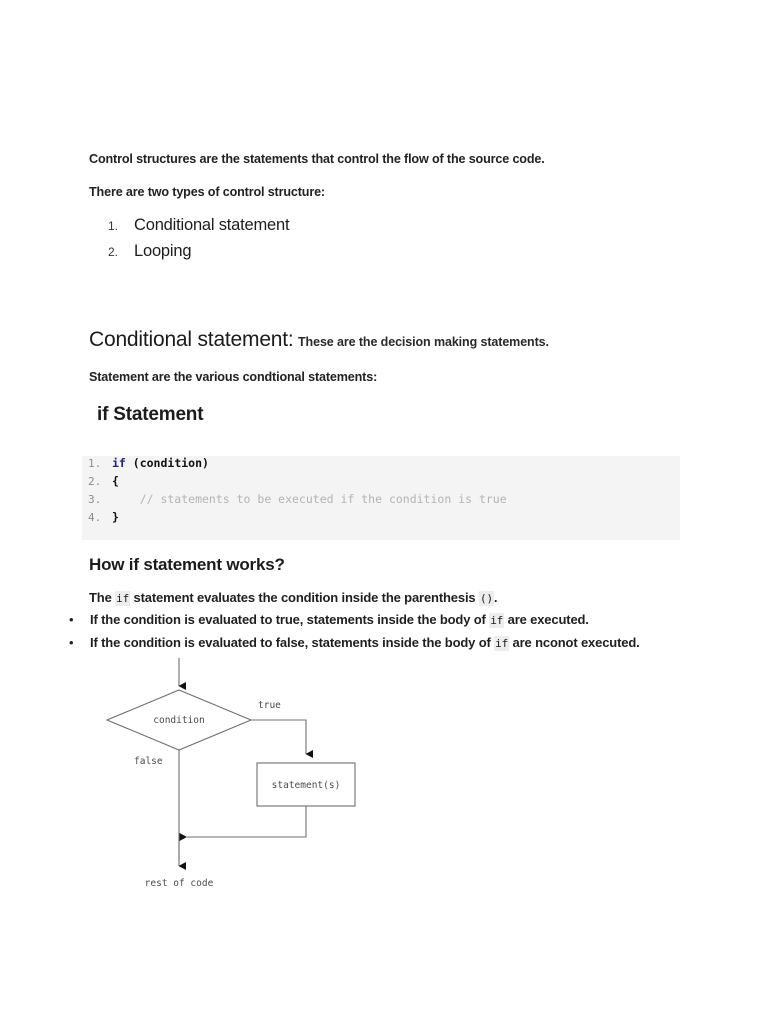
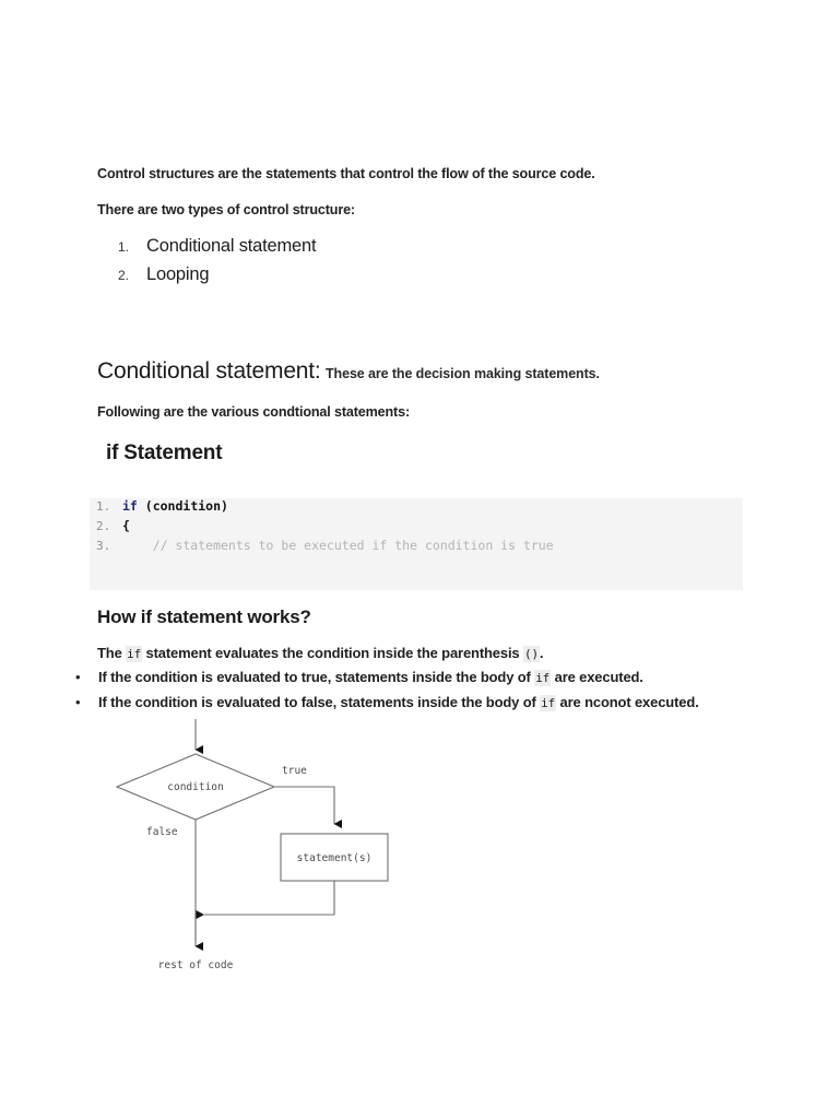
  Control structures are the statements that control the flow of the source code.
  There are two types of control structure:
  1.
  Conditional statement
  2.
  Looping
  Conditional statement: These are the decision making statements.
- Statement are the various condtional statements:
+ Following are the various condtional statements:
  if Statement
  1.
  if
  (condition)
  2.
  {
  3.
  // statements to be executed if the condition is true
- 4.
- }
  How if statement works?
  The if statement evaluates the condition inside the parenthesis ().
  •
  If the condition is evaluated to true, statements inside the body of if are executed.
  •
  If the condition is evaluated to false, statements inside the body of if are nconot executed.
  condition
  true
  statement(s)
  false
  rest of code
